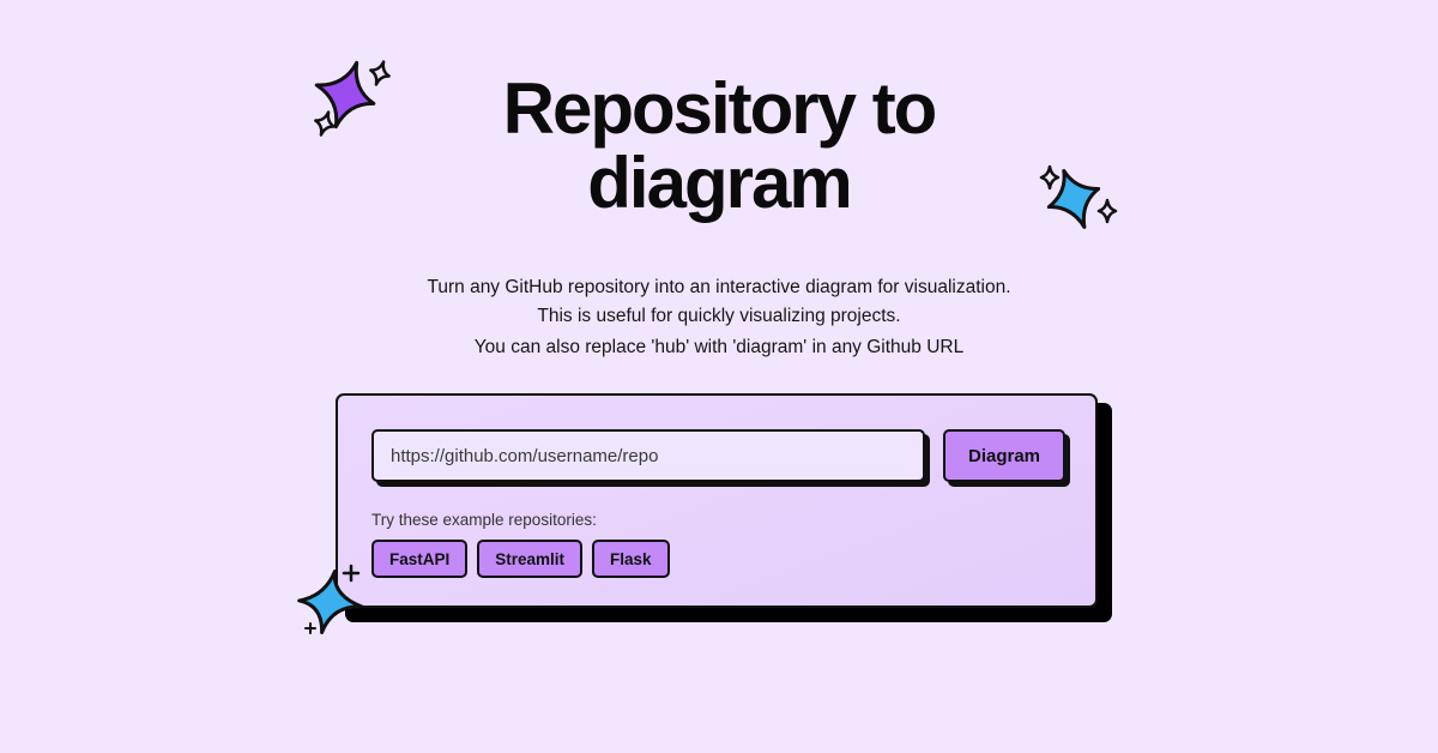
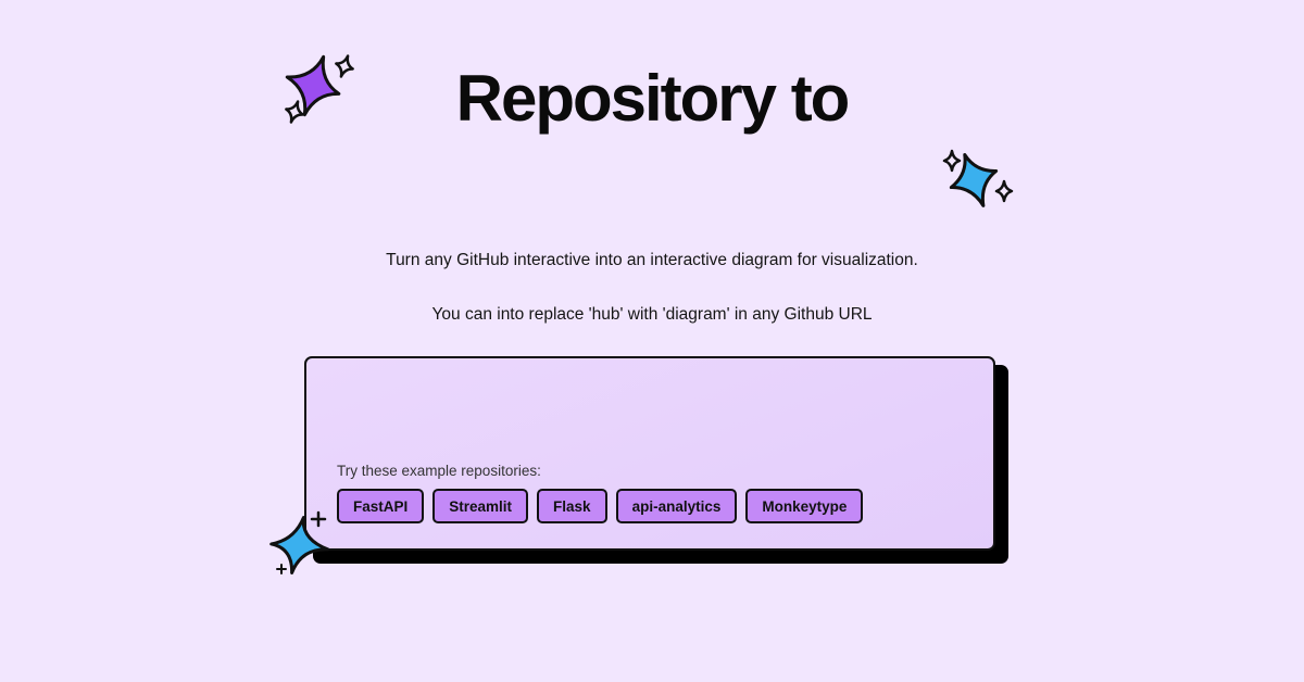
  Repository to
- diagram
- Turn any GitHub repository into an interactive diagram for visualization.
+ Turn any GitHub interactive into an interactive diagram for visualization.
- This is useful for quickly visualizing projects.
- You can also replace 'hub' with 'diagram' in any Github URL
+ You can into replace 'hub' with 'diagram' in any Github URL
- https://github.com/username/repo
- Diagram
  Try these example repositories:
  FastAPI
  Streamlit
  Flask
+ api-analytics
+ Monkeytype
